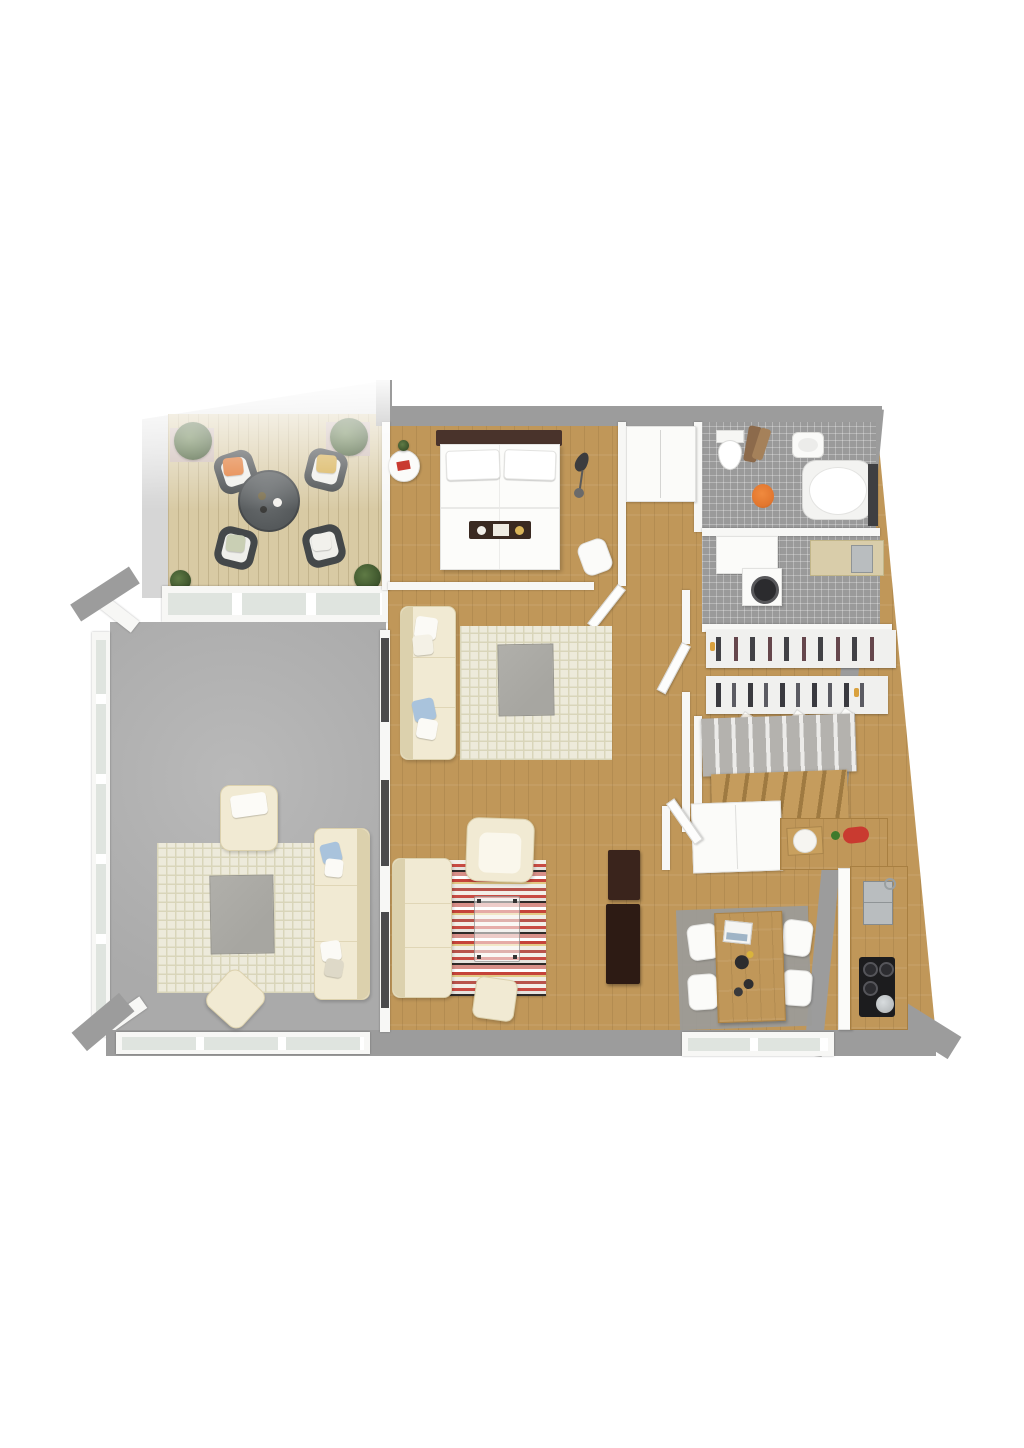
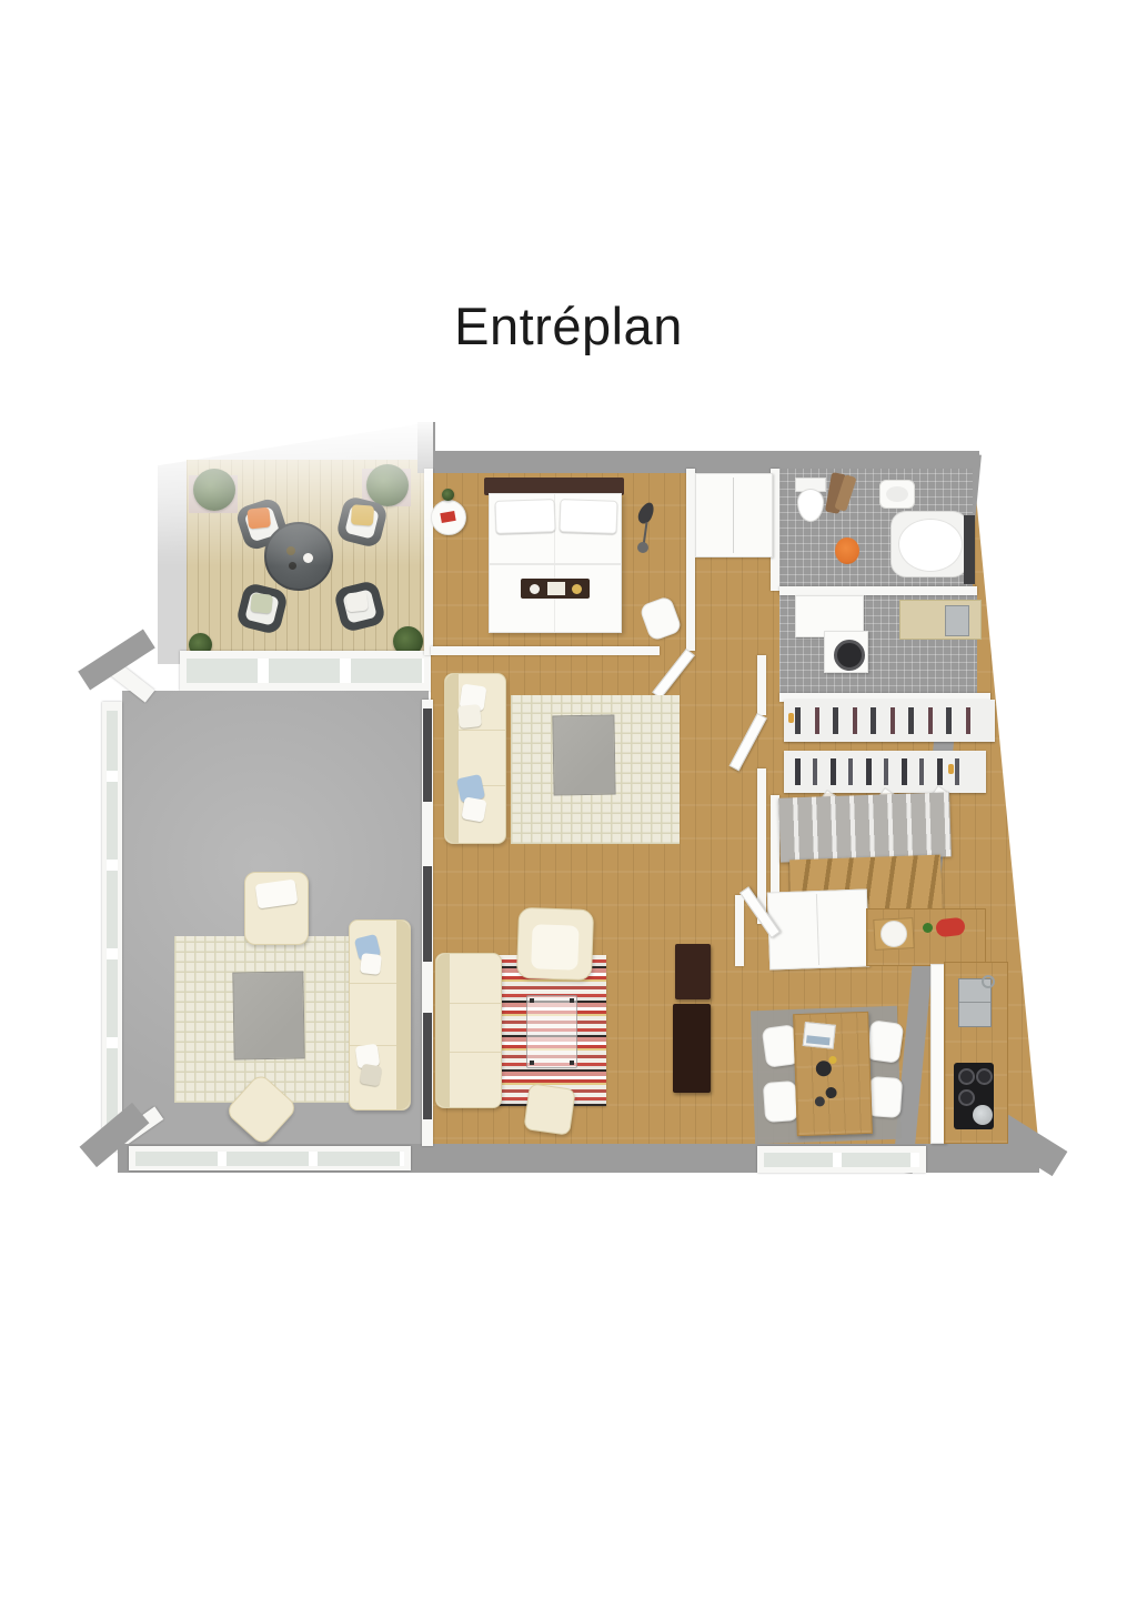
+ Entréplan
